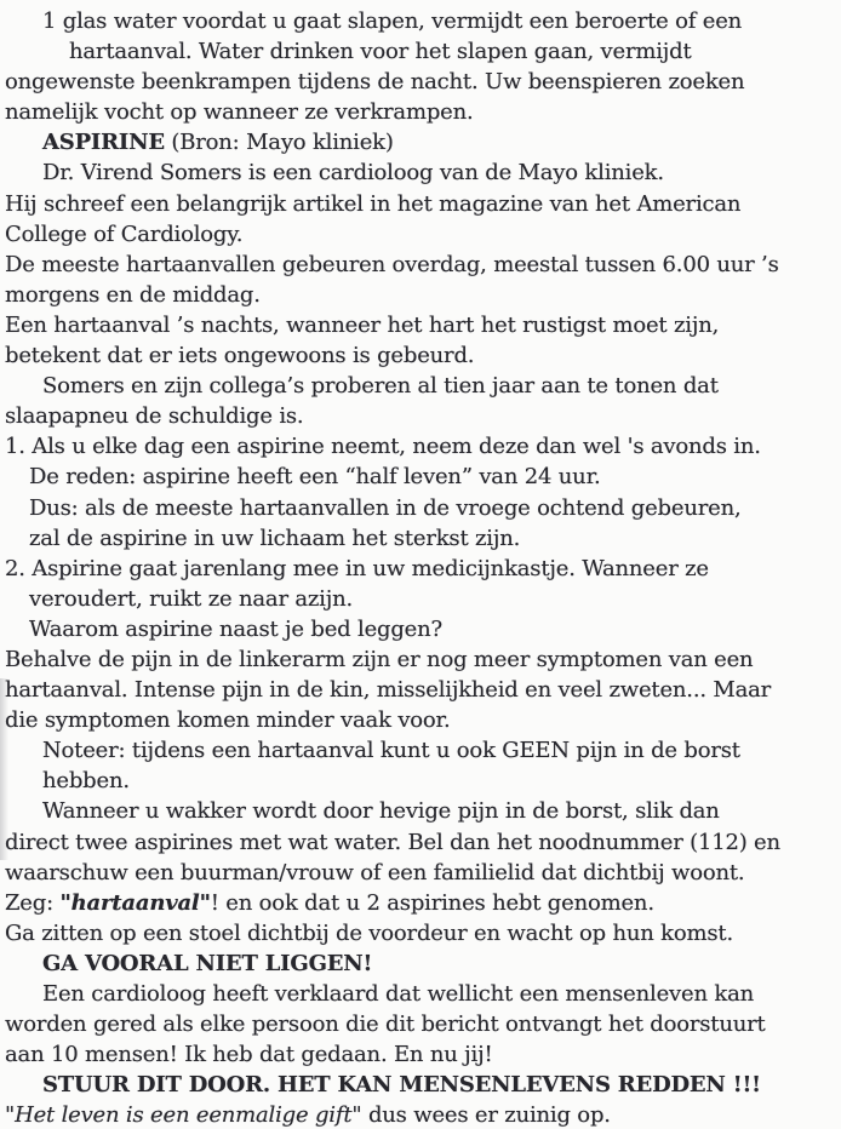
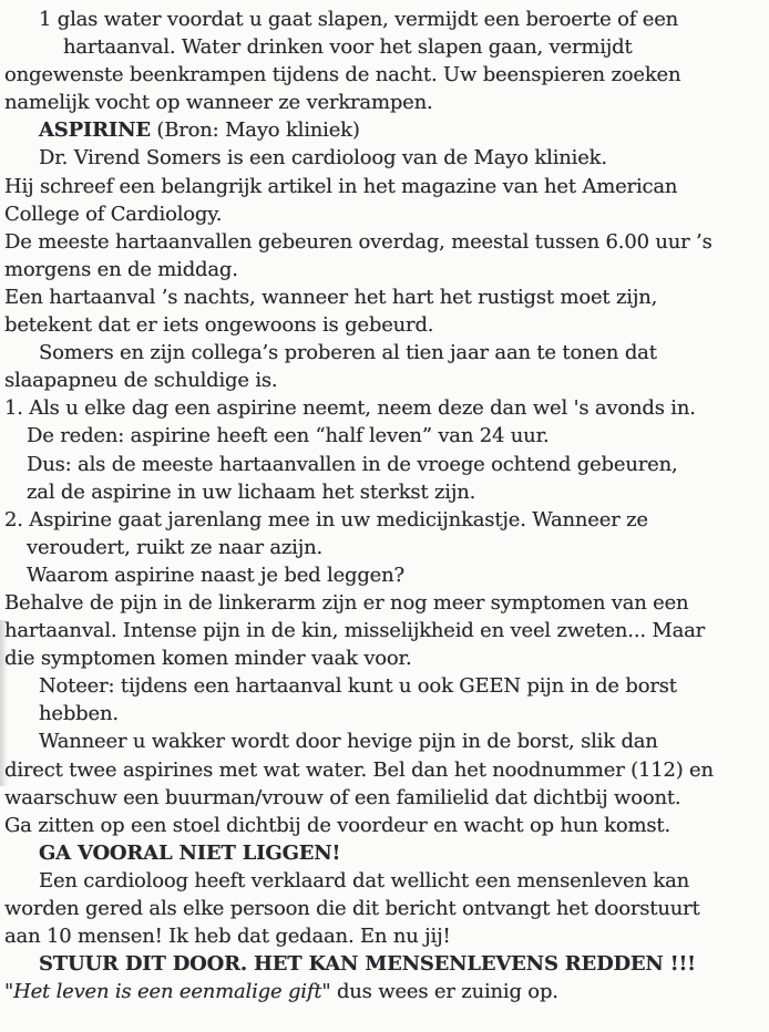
  1 glas water voordat u gaat slapen, vermijdt een beroerte of een
  hartaanval. Water drinken voor het slapen gaan, vermijdt
  ongewenste beenkrampen tijdens de nacht. Uw beenspieren zoeken
  namelijk vocht op wanneer ze verkrampen.
  ASPIRINE (Bron: Mayo kliniek)
  Dr. Virend Somers is een cardioloog van de Mayo kliniek.
  Hij schreef een belangrijk artikel in het magazine van het American
  College of Cardiology.
  De meeste hartaanvallen gebeuren overdag, meestal tussen 6.00 uur ’s
  morgens en de middag.
  Een hartaanval ’s nachts, wanneer het hart het rustigst moet zijn,
  betekent dat er iets ongewoons is gebeurd.
  Somers en zijn collega’s proberen al tien jaar aan te tonen dat
  slaapapneu de schuldige is.
  1. Als u elke dag een aspirine neemt, neem deze dan wel 's avonds in.
  De reden: aspirine heeft een “half leven” van 24 uur.
  Dus: als de meeste hartaanvallen in de vroege ochtend gebeuren,
  zal de aspirine in uw lichaam het sterkst zijn.
  2. Aspirine gaat jarenlang mee in uw medicijnkastje. Wanneer ze
  veroudert, ruikt ze naar azijn.
  Waarom aspirine naast je bed leggen?
  Behalve de pijn in de linkerarm zijn er nog meer symptomen van een
  hartaanval. Intense pijn in de kin, misselijkheid en veel zweten... Maar
  die symptomen komen minder vaak voor.
  Noteer: tijdens een hartaanval kunt u ook GEEN pijn in de borst
  hebben.
  Wanneer u wakker wordt door hevige pijn in de borst, slik dan
  direct twee aspirines met wat water. Bel dan het noodnummer (112) en
  waarschuw een buurman/vrouw of een familielid dat dichtbij woont.
- Zeg: "hartaanval"! en ook dat u 2 aspirines hebt genomen.
  Ga zitten op een stoel dichtbij de voordeur en wacht op hun komst.
  GA VOORAL NIET LIGGEN!
  Een cardioloog heeft verklaard dat wellicht een mensenleven kan
  worden gered als elke persoon die dit bericht ontvangt het doorstuurt
  aan 10 mensen! Ik heb dat gedaan. En nu jij!
  STUUR DIT DOOR. HET KAN MENSENLEVENS REDDEN !!!
  "Het leven is een eenmalige gift" dus wees er zuinig op.
